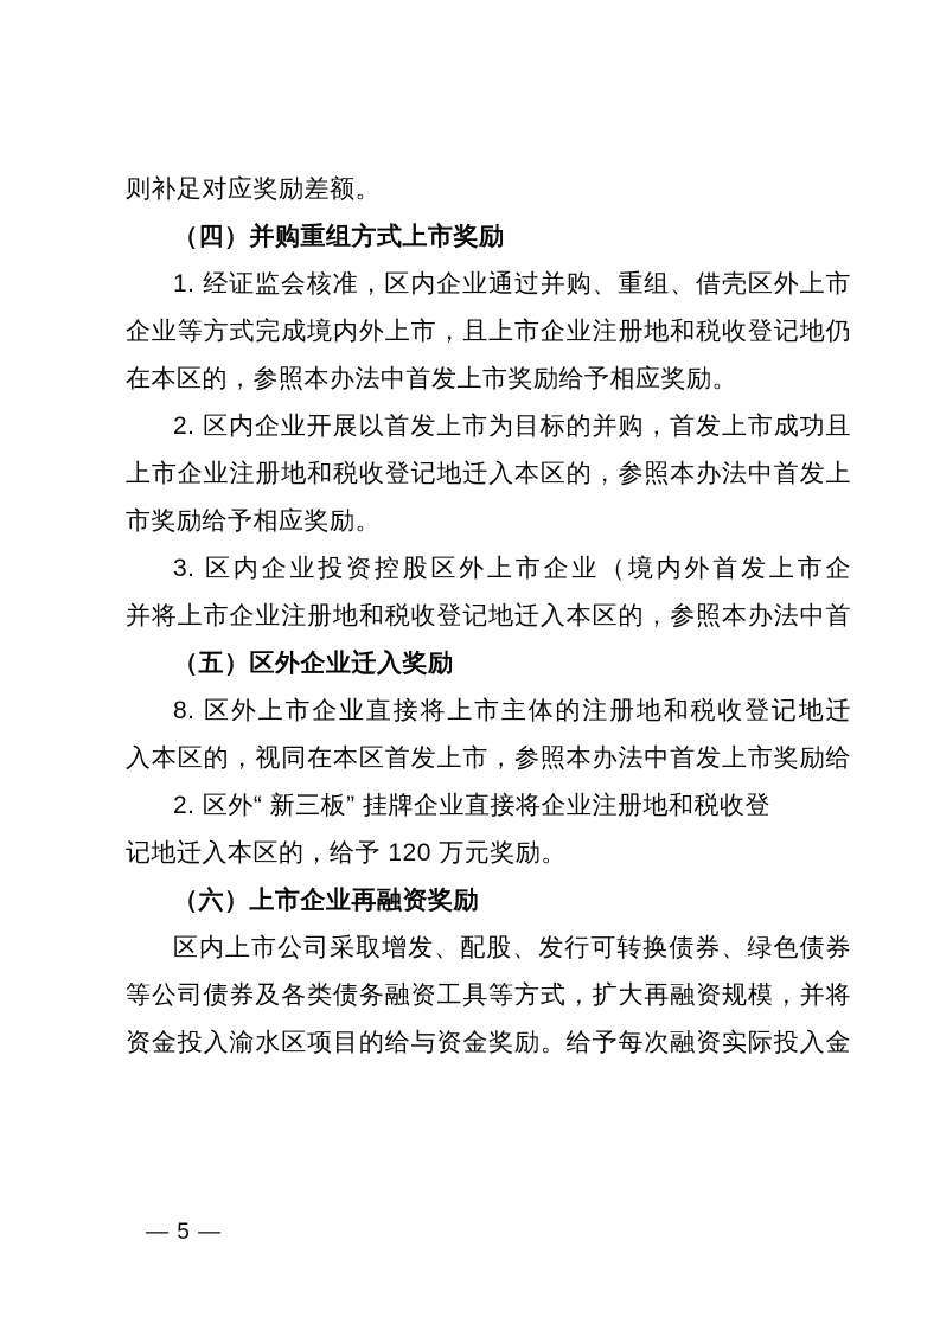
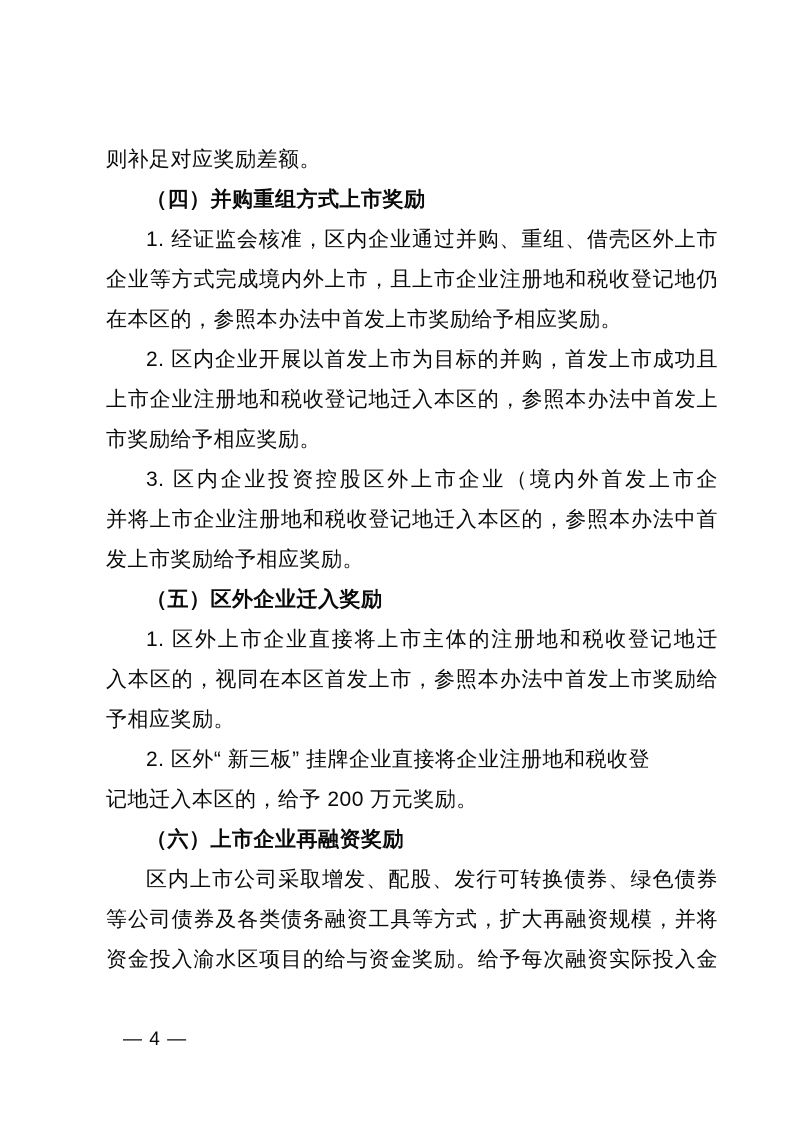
  则补足对应奖励差额。
  （四）并购重组方式上市奖励
  1. 经证监会核准，区内企业通过并购、重组、借壳区外上市
  企业等方式完成境内外上市，且上市企业注册地和税收登记地仍
  在本区的，参照本办法中首发上市奖励给予相应奖励。
  2. 区内企业开展以首发上市为目标的并购，首发上市成功且
  上市企业注册地和税收登记地迁入本区的，参照本办法中首发上
  市奖励给予相应奖励。
  3. 区内企业投资控股区外上市企业（境内外首发上市企
  并将上市企业注册地和税收登记地迁入本区的，参照本办法中首
+ 发上市奖励给予相应奖励。
  （五）区外企业迁入奖励
- 8. 区外上市企业直接将上市主体的注册地和税收登记地迁
+ 1. 区外上市企业直接将上市主体的注册地和税收登记地迁
  入本区的，视同在本区首发上市，参照本办法中首发上市奖励给
+ 予相应奖励。
  2. 区外“ 新三板” 挂牌企业直接将企业注册地和税收登
- 记地迁入本区的，给予 120 万元奖励。
+ 记地迁入本区的，给予 200 万元奖励。
  （六）上市企业再融资奖励
  区内上市公司采取增发、配股、发行可转换债券、绿色债券
  等公司债券及各类债务融资工具等方式，扩大再融资规模，并将
  资金投入渝水区项目的给与资金奖励。给予每次融资实际投入金
- — 5 —
+ — 4 —
